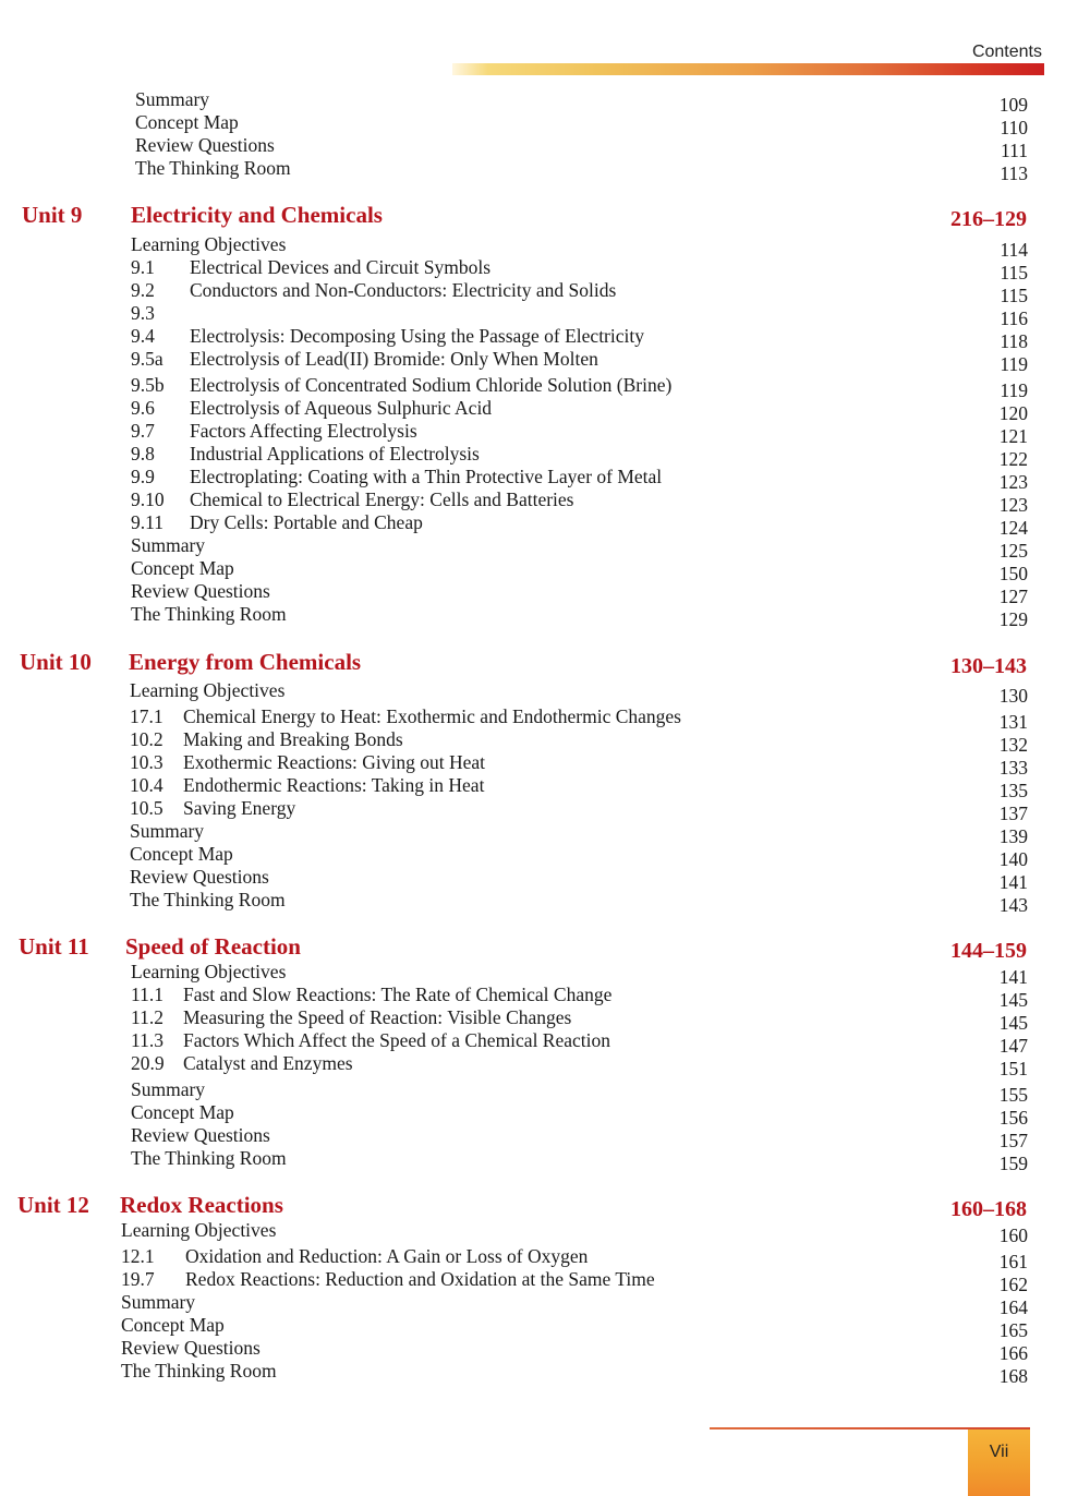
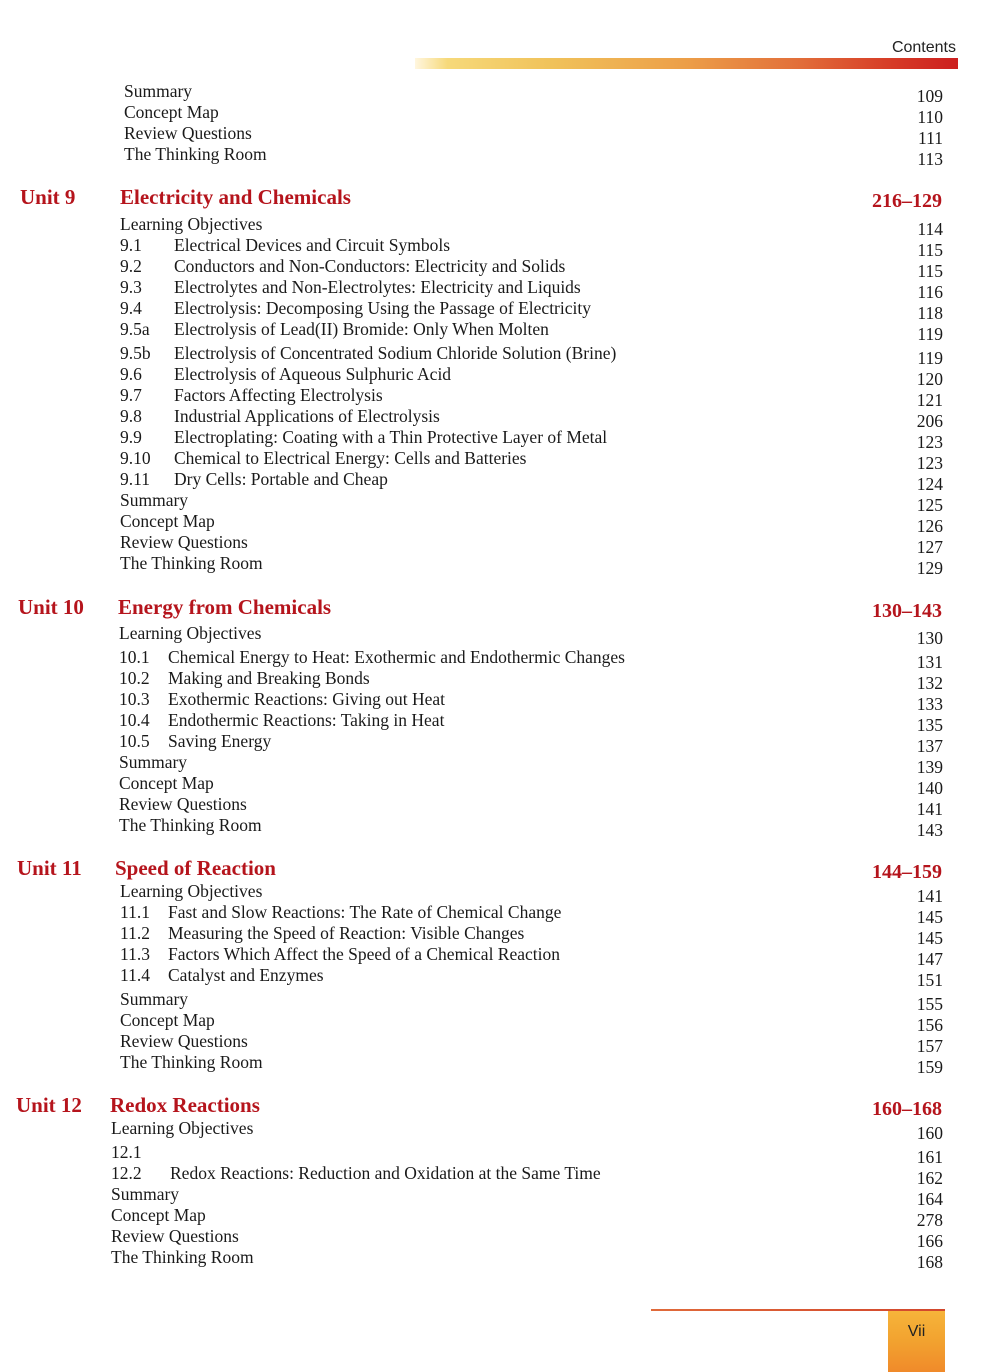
  Contents
  Summary
  109
  Concept Map
  110
  Review Questions
  111
  The Thinking Room
  113
  Unit 9
  Electricity and Chemicals
  216–129
  Learning Objectives
  114
  9.1
  Electrical Devices and Circuit Symbols
  115
  9.2
  Conductors and Non-Conductors: Electricity and Solids
  115
  9.3
+ Electrolytes and Non-Electrolytes: Electricity and Liquids
  116
  9.4
  Electrolysis: Decomposing Using the Passage of Electricity
  118
  9.5a
  Electrolysis of Lead(II) Bromide: Only When Molten
  119
  9.5b
  Electrolysis of Concentrated Sodium Chloride Solution (Brine)
  119
  9.6
  Electrolysis of Aqueous Sulphuric Acid
  120
  9.7
  Factors Affecting Electrolysis
  121
  9.8
  Industrial Applications of Electrolysis
- 122
+ 206
  9.9
  Electroplating: Coating with a Thin Protective Layer of Metal
  123
  9.10
  Chemical to Electrical Energy: Cells and Batteries
  123
  9.11
  Dry Cells: Portable and Cheap
  124
  Summary
  125
  Concept Map
- 150
+ 126
  Review Questions
  127
  The Thinking Room
  129
  Unit 10
  Energy from Chemicals
  130–143
  Learning Objectives
  130
- 17.1
+ 10.1
  Chemical Energy to Heat: Exothermic and Endothermic Changes
  131
  10.2
  Making and Breaking Bonds
  132
  10.3
  Exothermic Reactions: Giving out Heat
  133
  10.4
  Endothermic Reactions: Taking in Heat
  135
  10.5
  Saving Energy
  137
  Summary
  139
  Concept Map
  140
  Review Questions
  141
  The Thinking Room
  143
  Unit 11
  Speed of Reaction
  144–159
  Learning Objectives
  141
  11.1
  Fast and Slow Reactions: The Rate of Chemical Change
  145
  11.2
  Measuring the Speed of Reaction: Visible Changes
  145
  11.3
  Factors Which Affect the Speed of a Chemical Reaction
  147
- 20.9
+ 11.4
  Catalyst and Enzymes
  151
  Summary
  155
  Concept Map
  156
  Review Questions
  157
  The Thinking Room
  159
  Unit 12
  Redox Reactions
  160–168
  Learning Objectives
  160
  12.1
- Oxidation and Reduction: A Gain or Loss of Oxygen
  161
- 19.7
+ 12.2
  Redox Reactions: Reduction and Oxidation at the Same Time
  162
  Summary
  164
  Concept Map
- 165
+ 278
  Review Questions
  166
  The Thinking Room
  168
  Vii
